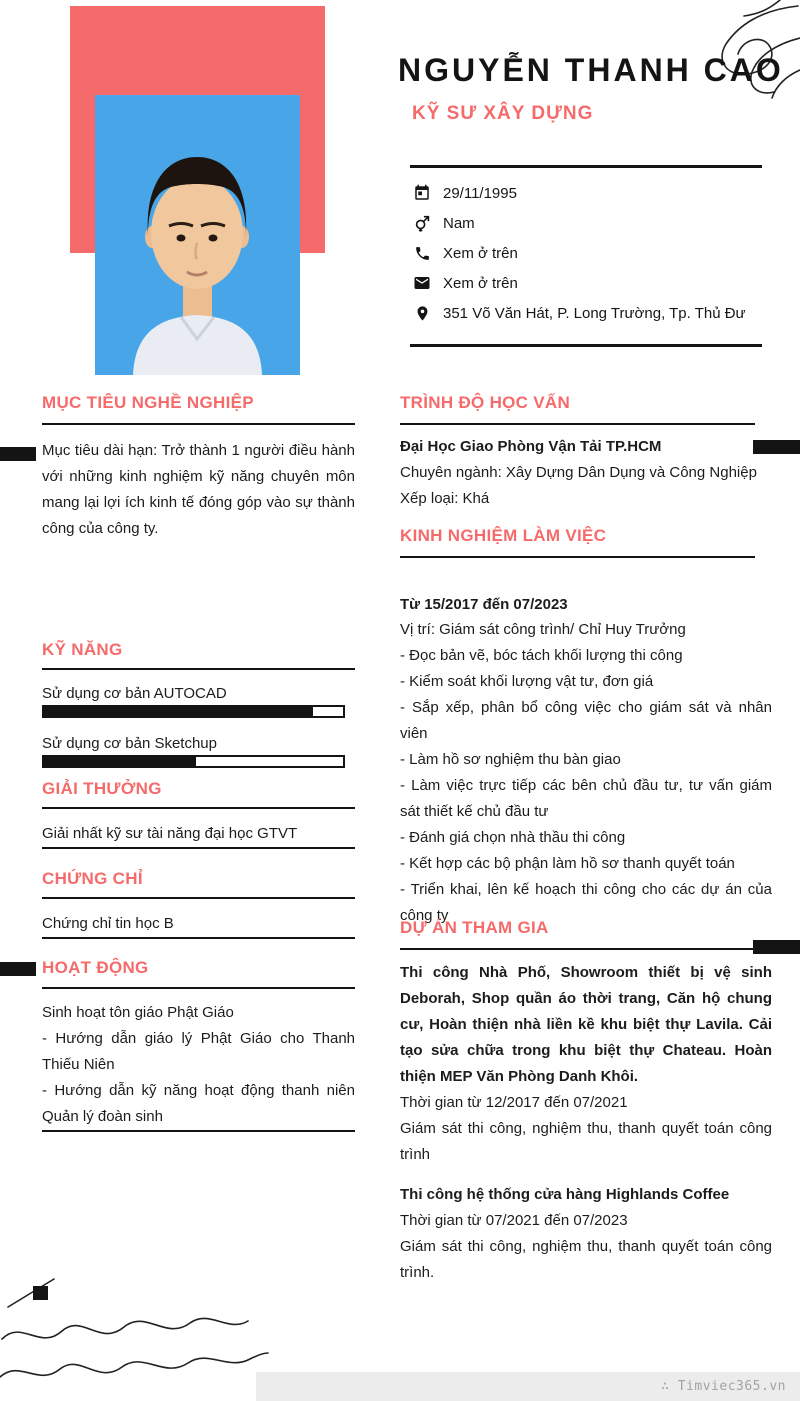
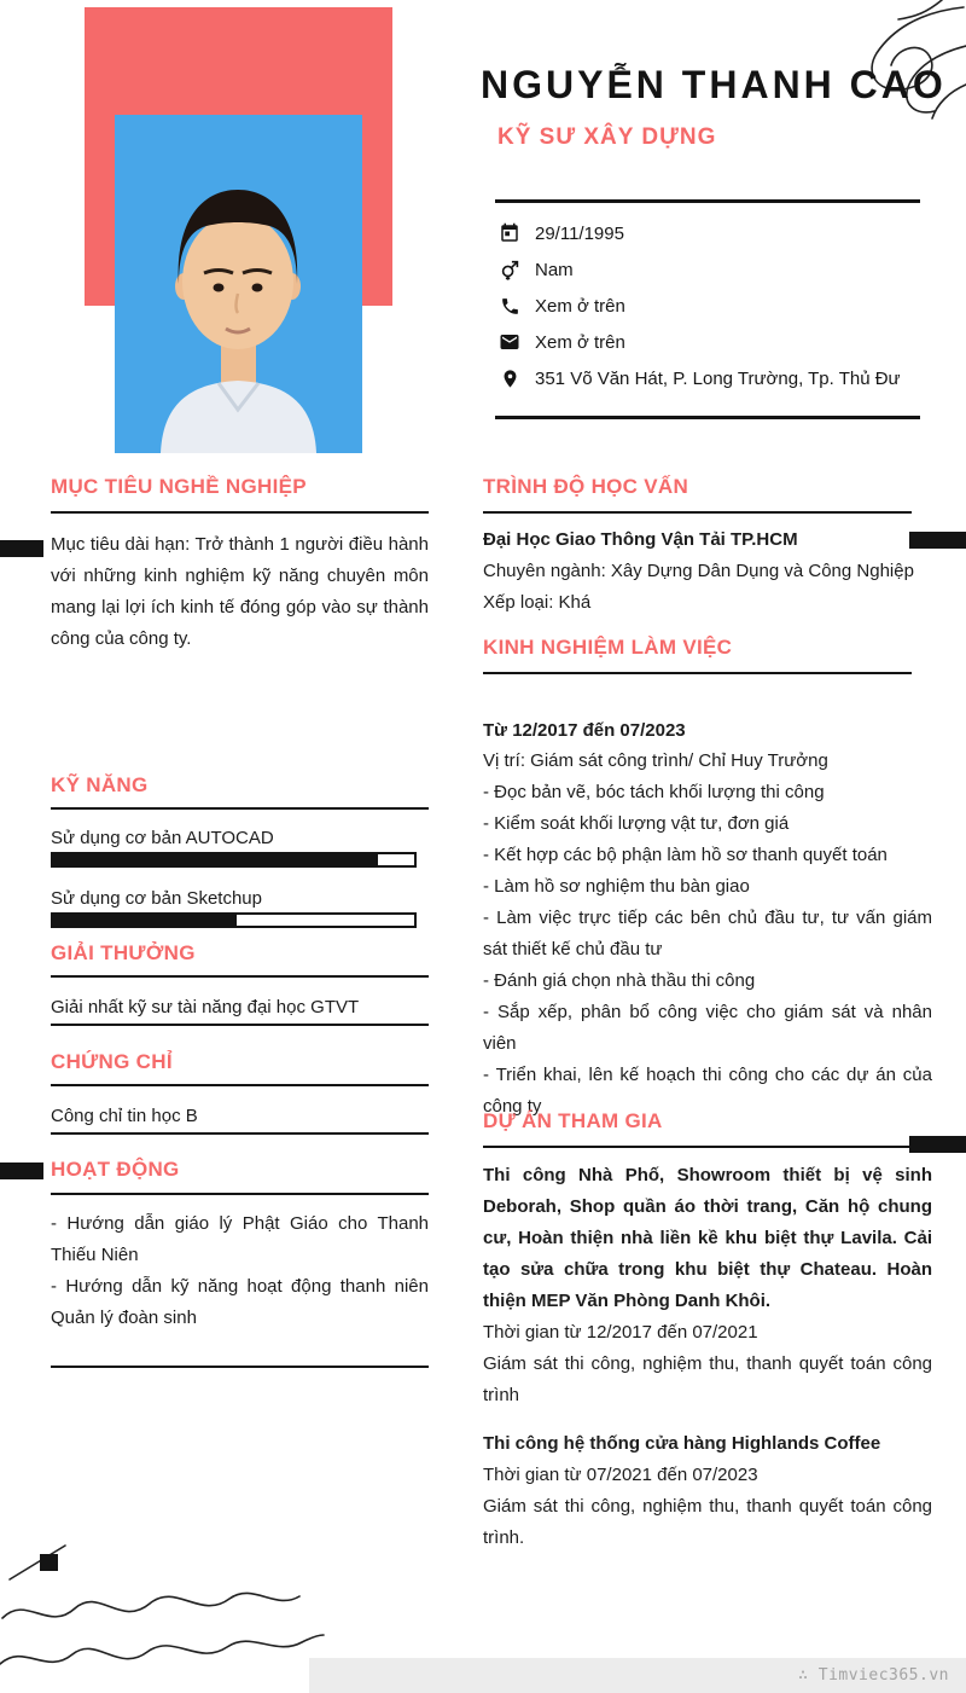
  NGUYỄN THANH CAO
  KỸ SƯ XÂY DỰNG
  29/11/1995
  Nam
  Xem ở trên
  Xem ở trên
  351 Võ Văn Hát, P. Long Trường, Tp. Thủ Đư
  MỤC TIÊU NGHỀ NGHIỆP
  Mục tiêu dài hạn: Trở thành 1 người điều hành với những kinh nghiệm kỹ năng chuyên môn mang lại lợi ích kinh tế đóng góp vào sự thành công của công ty.
  KỸ NĂNG
  Sử dụng cơ bản AUTOCAD
  Sử dụng cơ bản Sketchup
  GIẢI THƯỞNG
  Giải nhất kỹ sư tài năng đại học GTVT
  CHỨNG CHỈ
- Chứng chỉ tin học B
+ Công chỉ tin học B
  HOẠT ĐỘNG
- Sinh hoạt tôn giáo Phật Giáo
  - Hướng dẫn giáo lý Phật Giáo cho Thanh Thiếu Niên
  - Hướng dẫn kỹ năng hoạt động thanh niên Quản lý đoàn sinh
  TRÌNH ĐỘ HỌC VẤN
- Đại Học Giao Phòng Vận Tải TP.HCM
+ Đại Học Giao Thông Vận Tải TP.HCM
  Chuyên ngành: Xây Dựng Dân Dụng và Công Nghiệp
  Xếp loại: Khá
  KINH NGHIỆM LÀM VIỆC
- Từ 15/2017 đến 07/2023
+ Từ 12/2017 đến 07/2023
  Vị trí: Giám sát công trình/ Chỉ Huy Trưởng
  - Đọc bản vẽ, bóc tách khối lượng thi công
  - Kiểm soát khối lượng vật tư, đơn giá
- - Sắp xếp, phân bổ công việc cho giám sát và nhân viên
+ - Kết hợp các bộ phận làm hồ sơ thanh quyết toán
  - Làm hồ sơ nghiệm thu bàn giao
  - Làm việc trực tiếp các bên chủ đầu tư, tư vấn giám sát thiết kế chủ đầu tư
  - Đánh giá chọn nhà thầu thi công
- - Kết hợp các bộ phận làm hồ sơ thanh quyết toán
+ - Sắp xếp, phân bổ công việc cho giám sát và nhân viên
  - Triển khai, lên kế hoạch thi công cho các dự án của công ty
  DỰ ÁN THAM GIA
  Thi công Nhà Phố, Showroom thiết bị vệ sinh Deborah, Shop quần áo thời trang, Căn hộ chung cư, Hoàn thiện nhà liền kề khu biệt thự Lavila. Cải tạo sửa chữa trong khu biệt thự Chateau. Hoàn thiện MEP Văn Phòng Danh Khôi.
  Thời gian từ 12/2017 đến 07/2021
  Giám sát thi công, nghiệm thu, thanh quyết toán công trình
  Thi công hệ thống cửa hàng Highlands Coffee
  Thời gian từ 07/2021 đến 07/2023
  Giám sát thi công, nghiệm thu, thanh quyết toán công trình.
  ∴ Timviec365.vn
